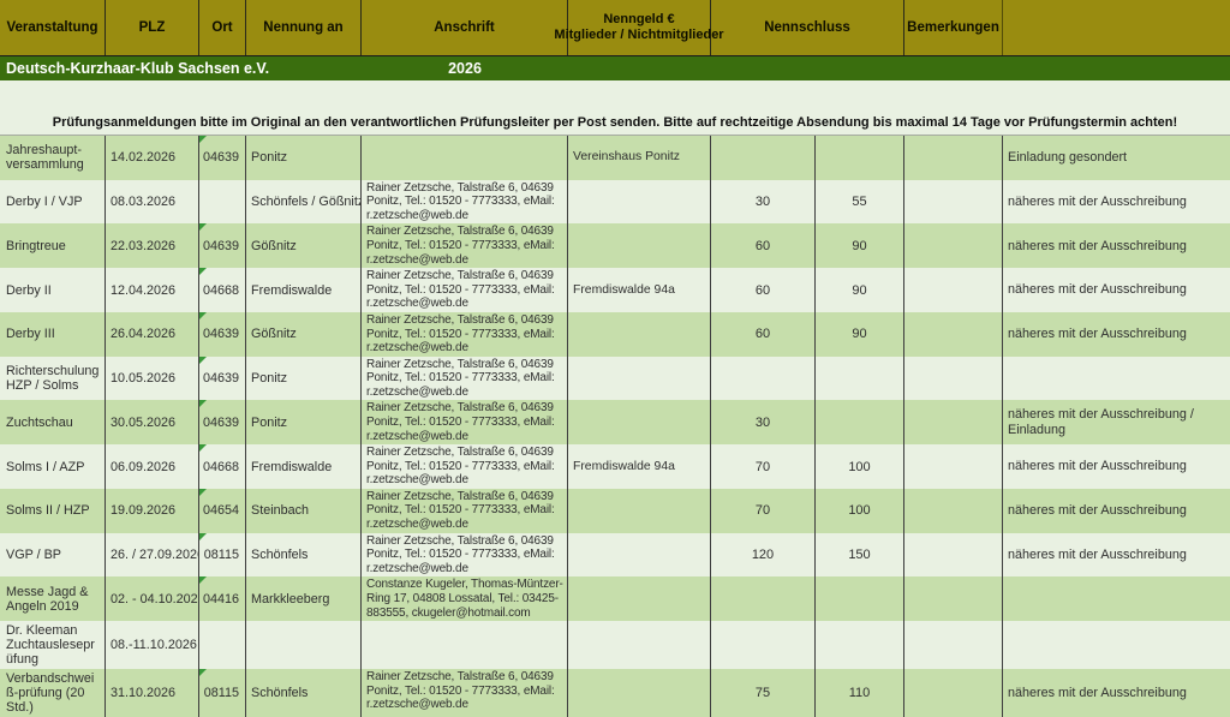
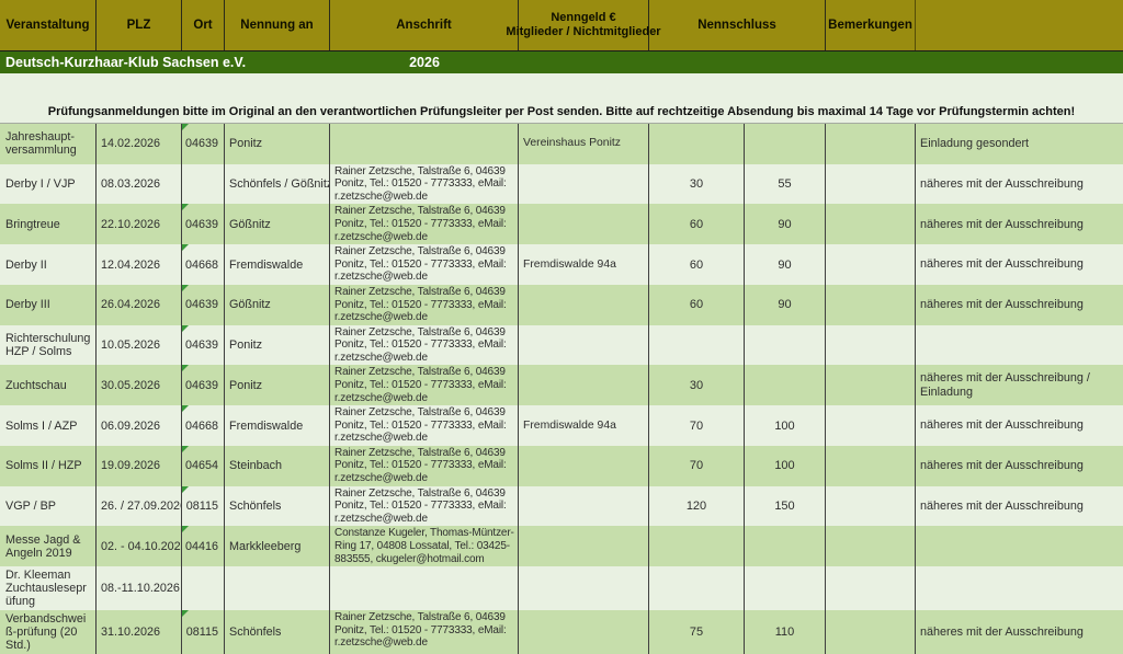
  Veranstaltung
  PLZ
  Ort
  Nennung an
  Anschrift
  Nenngeld €
  Mitglieder / Nichtmitglieder
  Nennschluss
  Bemerkungen
  Deutsch-Kurzhaar-Klub Sachsen e.V.
  2026
  Prüfungsanmeldungen bitte im Original an den verantwortlichen Prüfungsleiter per Post senden. Bitte auf rechtzeitige Absendung bis maximal 14 Tage vor Prüfungstermin achten!
  Jahreshaupt-versammlung
  14.02.2026
  04639
  Ponitz
  Vereinshaus Ponitz
  Einladung gesondert
  Derby I / VJP
  08.03.2026
  Schönfels / Gößnit
  Rainer Zetzsche, Talstraße 6, 04639 Ponitz, Tel.: 01520 - 7773333, eMail: r.zetzsche@web.de
  30
  55
  näheres mit der Ausschreibung
  Bringtreue
- 22.03.2026
+ 22.10.2026
  04639
  Gößnitz
  Rainer Zetzsche, Talstraße 6, 04639 Ponitz, Tel.: 01520 - 7773333, eMail: r.zetzsche@web.de
  60
  90
  näheres mit der Ausschreibung
  Derby II
  12.04.2026
  04668
  Fremdiswalde
  Rainer Zetzsche, Talstraße 6, 04639 Ponitz, Tel.: 01520 - 7773333, eMail: r.zetzsche@web.de
  Fremdiswalde 94a
  60
  90
  näheres mit der Ausschreibung
  Derby III
  26.04.2026
  04639
  Gößnitz
  Rainer Zetzsche, Talstraße 6, 04639 Ponitz, Tel.: 01520 - 7773333, eMail: r.zetzsche@web.de
  60
  90
  näheres mit der Ausschreibung
  Richterschulung HZP / Solms
  10.05.2026
  04639
  Ponitz
  Rainer Zetzsche, Talstraße 6, 04639 Ponitz, Tel.: 01520 - 7773333, eMail: r.zetzsche@web.de
  Zuchtschau
  30.05.2026
  04639
  Ponitz
  Rainer Zetzsche, Talstraße 6, 04639 Ponitz, Tel.: 01520 - 7773333, eMail: r.zetzsche@web.de
  30
  näheres mit der Ausschreibung / Einladung
  Solms I / AZP
  06.09.2026
  04668
  Fremdiswalde
  Rainer Zetzsche, Talstraße 6, 04639 Ponitz, Tel.: 01520 - 7773333, eMail: r.zetzsche@web.de
  Fremdiswalde 94a
  70
  100
  näheres mit der Ausschreibung
  Solms II / HZP
  19.09.2026
  04654
  Steinbach
  Rainer Zetzsche, Talstraße 6, 04639 Ponitz, Tel.: 01520 - 7773333, eMail: r.zetzsche@web.de
  70
  100
  näheres mit der Ausschreibung
  VGP / BP
  26. / 27.09.202
  08115
  Schönfels
  Rainer Zetzsche, Talstraße 6, 04639 Ponitz, Tel.: 01520 - 7773333, eMail: r.zetzsche@web.de
  120
  150
  näheres mit der Ausschreibung
  Messe Jagd & Angeln 2019
  02. - 04.10.202
  04416
  Markkleeberg
  Constanze Kugeler, Thomas-Müntzer-Ring 17, 04808 Lossatal, Tel.: 03425-883555, ckugeler@hotmail.com
  Dr. Kleeman Zuchtausleseprüfung
  08.-11.10.2026
  Verbandschweiß-prüfung (20 Std.)
  31.10.2026
  08115
  Schönfels
  Rainer Zetzsche, Talstraße 6, 04639 Ponitz, Tel.: 01520 - 7773333, eMail: r.zetzsche@web.de
  75
  110
  näheres mit der Ausschreibung
